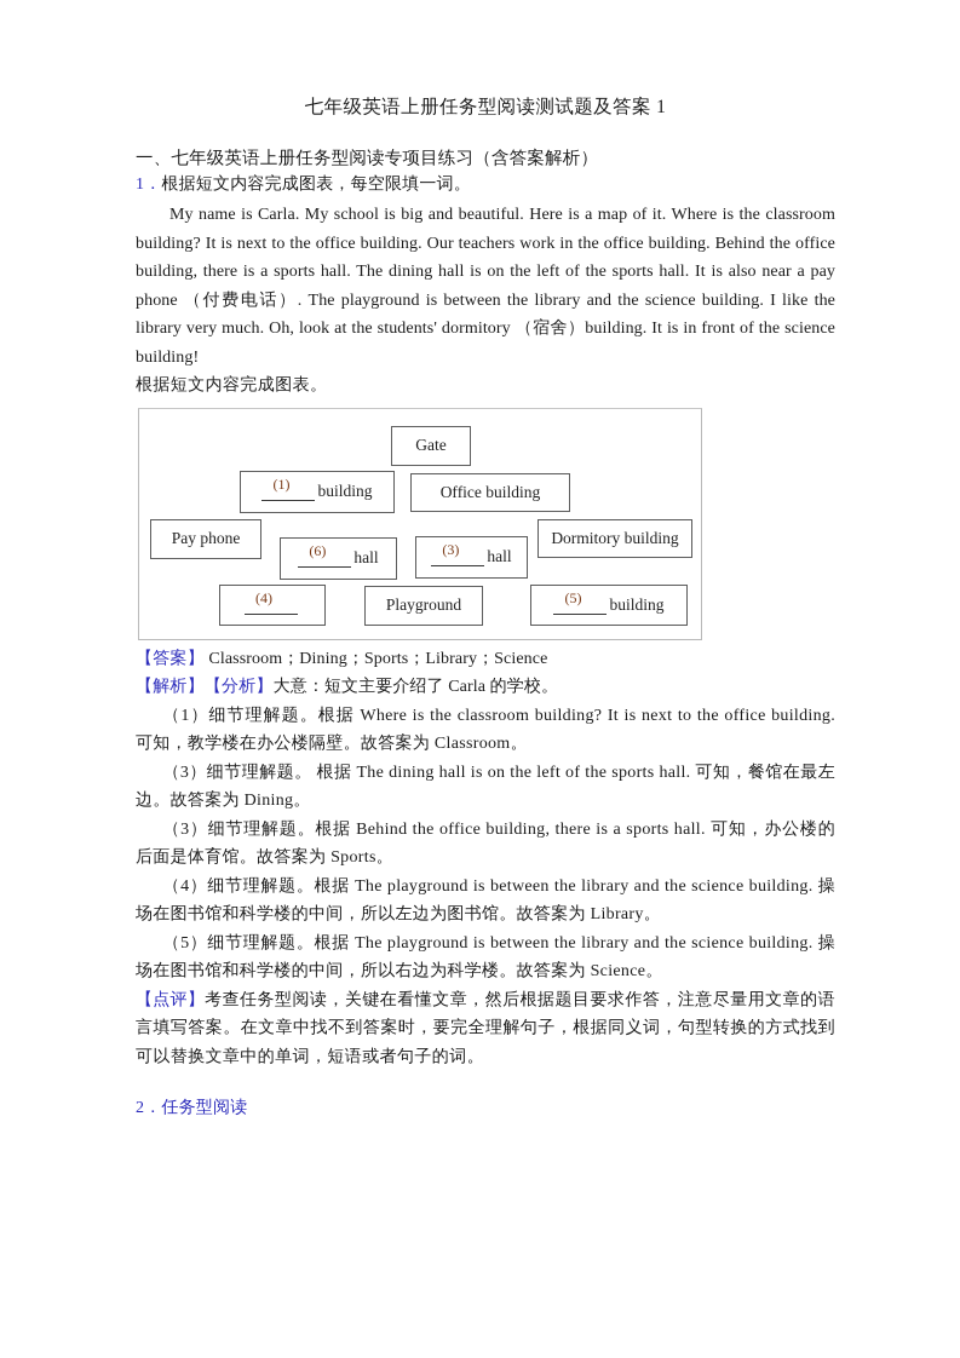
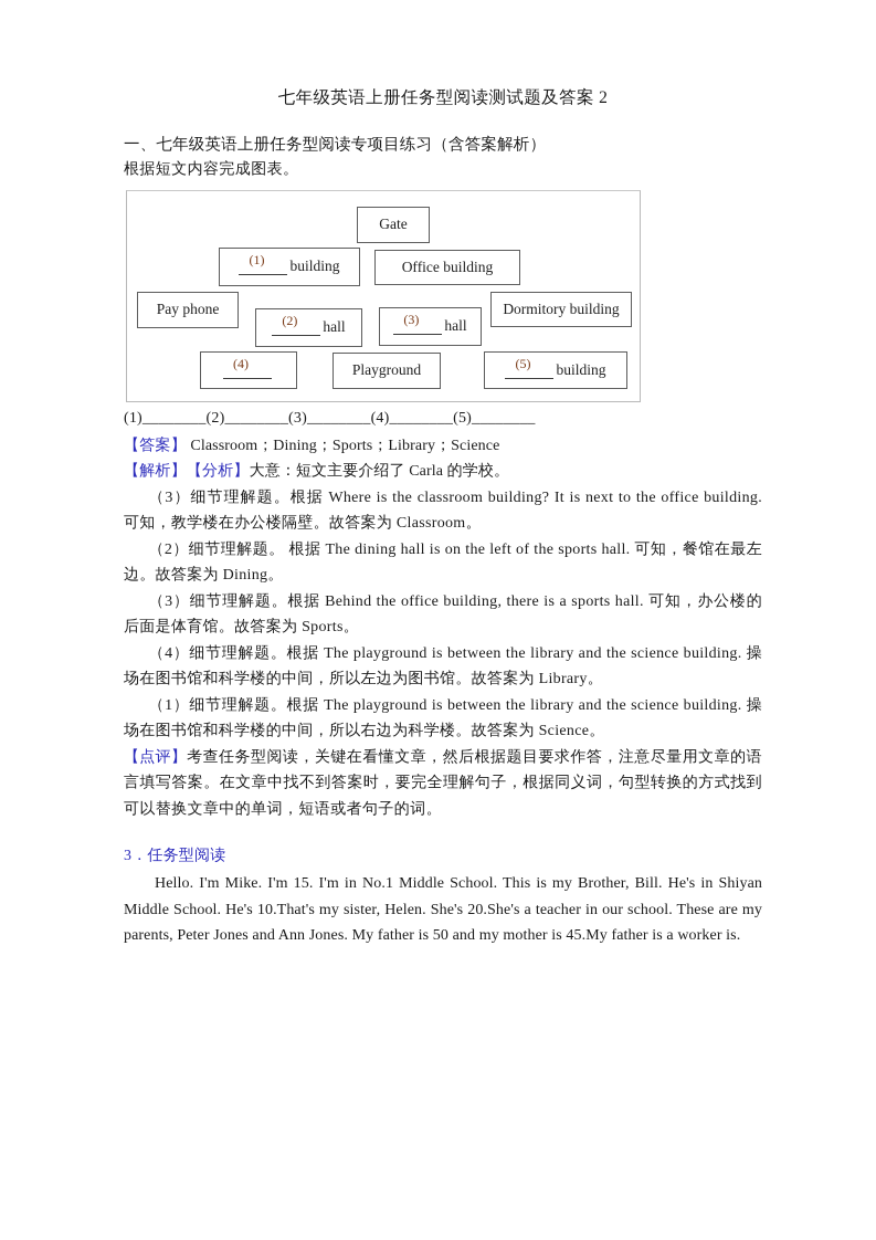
- 七年级英语上册任务型阅读测试题及答案 1
+ 七年级英语上册任务型阅读测试题及答案 2
  一、七年级英语上册任务型阅读专项目练习（含答案解析）
- 1．根据短文内容完成图表，每空限填一词。
- My name is Carla. My school is big and beautiful. Here is a map of it. Where is the classroom building? It is next to the office building. Our teachers work in the office building. Behind the office building, there is a sports hall. The dining hall is on the left of the sports hall. It is also near a pay phone （付费电话）. The playground is between the library and the science building. I like the library very much. Oh, look at the students' dormitory （宿舍）building. It is in front of the science building!
  根据短文内容完成图表。
  Gate
  (1)
  building
  Office building
  Pay phone
- (6)
+ (2)
  hall
  (3)
  hall
  Dormitory building
  (4)
  Playground
  (5)
  building
+ (1)________(2)________(3)________(4)________(5)________
  【答案】 Classroom；Dining；Sports；Library；Science
  【解析】【分析】大意：短文主要介绍了 Carla 的学校。
- （1）细节理解题。根据 Where is the classroom building? It is next to the office building. 可知，教学楼在办公楼隔壁。故答案为 Classroom。
+ （3）细节理解题。根据 Where is the classroom building? It is next to the office building. 可知，教学楼在办公楼隔壁。故答案为 Classroom。
- （3）细节理解题。 根据 The dining hall is on the left of the sports hall. 可知，餐馆在最左边。故答案为 Dining。
+ （2）细节理解题。 根据 The dining hall is on the left of the sports hall. 可知，餐馆在最左边。故答案为 Dining。
  （3）细节理解题。根据 Behind the office building, there is a sports hall. 可知，办公楼的后面是体育馆。故答案为 Sports。
  （4）细节理解题。根据 The playground is between the library and the science building. 操场在图书馆和科学楼的中间，所以左边为图书馆。故答案为 Library。
- （5）细节理解题。根据 The playground is between the library and the science building. 操场在图书馆和科学楼的中间，所以右边为科学楼。故答案为 Science。
+ （1）细节理解题。根据 The playground is between the library and the science building. 操场在图书馆和科学楼的中间，所以右边为科学楼。故答案为 Science。
  【点评】考查任务型阅读，关键在看懂文章，然后根据题目要求作答，注意尽量用文章的语言填写答案。在文章中找不到答案时，要完全理解句子，根据同义词，句型转换的方式找到可以替换文章中的单词，短语或者句子的词。
- 2．任务型阅读
+ 3．任务型阅读
+ Hello. I'm Mike. I'm 15. I'm in No.1 Middle School. This is my Brother, Bill. He's in Shiyan Middle School. He's 10.That's my sister, Helen. She's 20.She's a teacher in our school. These are my parents, Peter Jones and Ann Jones. My father is 50 and my mother is 45.My father is a worker is.
